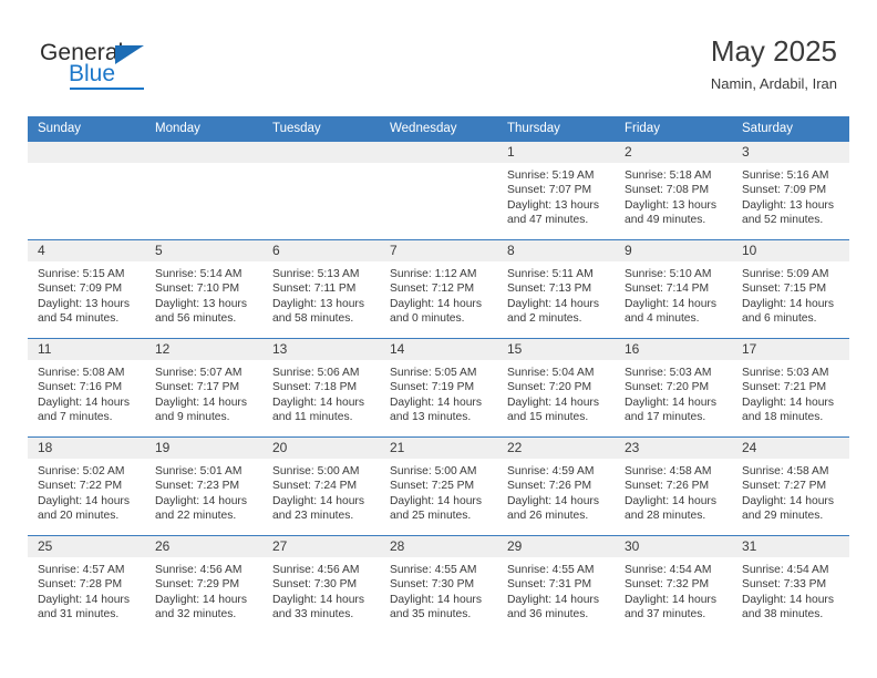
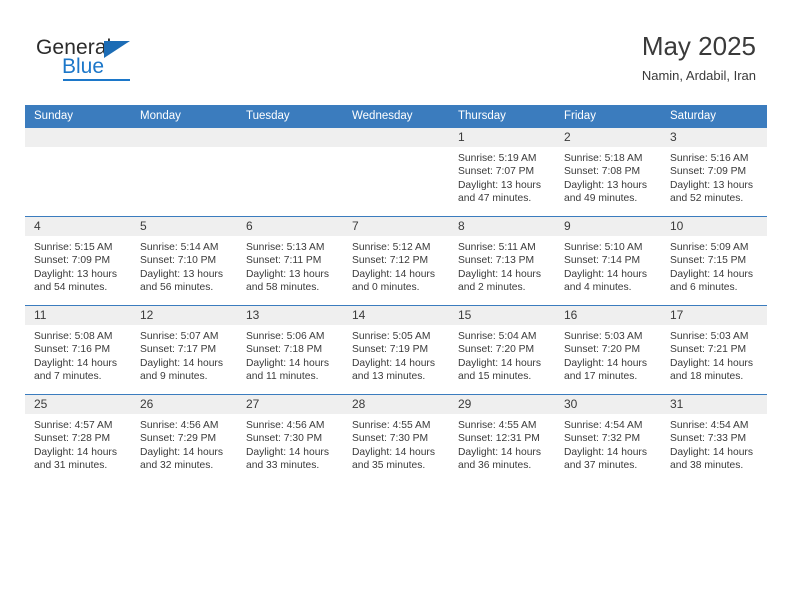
  General
  Blue
  May 2025
  Namin, Ardabil, Iran
  Sunday	Monday	Tuesday	Wednesday	Thursday	Friday	Saturday
  				1Sunrise: 5:19 AMSunset: 7:07 PMDaylight: 13 hoursand 47 minutes.	2Sunrise: 5:18 AMSunset: 7:08 PMDaylight: 13 hoursand 49 minutes.	3Sunrise: 5:16 AMSunset: 7:09 PMDaylight: 13 hoursand 52 minutes.
- 4Sunrise: 5:15 AMSunset: 7:09 PMDaylight: 13 hoursand 54 minutes.	5Sunrise: 5:14 AMSunset: 7:10 PMDaylight: 13 hoursand 56 minutes.	6Sunrise: 5:13 AMSunset: 7:11 PMDaylight: 13 hoursand 58 minutes.	7Sunrise: 1:12 AMSunset: 7:12 PMDaylight: 14 hoursand 0 minutes.	8Sunrise: 5:11 AMSunset: 7:13 PMDaylight: 14 hoursand 2 minutes.	9Sunrise: 5:10 AMSunset: 7:14 PMDaylight: 14 hoursand 4 minutes.	10Sunrise: 5:09 AMSunset: 7:15 PMDaylight: 14 hoursand 6 minutes.
+ 4Sunrise: 5:15 AMSunset: 7:09 PMDaylight: 13 hoursand 54 minutes.	5Sunrise: 5:14 AMSunset: 7:10 PMDaylight: 13 hoursand 56 minutes.	6Sunrise: 5:13 AMSunset: 7:11 PMDaylight: 13 hoursand 58 minutes.	7Sunrise: 5:12 AMSunset: 7:12 PMDaylight: 14 hoursand 0 minutes.	8Sunrise: 5:11 AMSunset: 7:13 PMDaylight: 14 hoursand 2 minutes.	9Sunrise: 5:10 AMSunset: 7:14 PMDaylight: 14 hoursand 4 minutes.	10Sunrise: 5:09 AMSunset: 7:15 PMDaylight: 14 hoursand 6 minutes.
  11Sunrise: 5:08 AMSunset: 7:16 PMDaylight: 14 hoursand 7 minutes.	12Sunrise: 5:07 AMSunset: 7:17 PMDaylight: 14 hoursand 9 minutes.	13Sunrise: 5:06 AMSunset: 7:18 PMDaylight: 14 hoursand 11 minutes.	14Sunrise: 5:05 AMSunset: 7:19 PMDaylight: 14 hoursand 13 minutes.	15Sunrise: 5:04 AMSunset: 7:20 PMDaylight: 14 hoursand 15 minutes.	16Sunrise: 5:03 AMSunset: 7:20 PMDaylight: 14 hoursand 17 minutes.	17Sunrise: 5:03 AMSunset: 7:21 PMDaylight: 14 hoursand 18 minutes.
- 18Sunrise: 5:02 AMSunset: 7:22 PMDaylight: 14 hoursand 20 minutes.	19Sunrise: 5:01 AMSunset: 7:23 PMDaylight: 14 hoursand 22 minutes.	20Sunrise: 5:00 AMSunset: 7:24 PMDaylight: 14 hoursand 23 minutes.	21Sunrise: 5:00 AMSunset: 7:25 PMDaylight: 14 hoursand 25 minutes.	22Sunrise: 4:59 AMSunset: 7:26 PMDaylight: 14 hoursand 26 minutes.	23Sunrise: 4:58 AMSunset: 7:26 PMDaylight: 14 hoursand 28 minutes.	24Sunrise: 4:58 AMSunset: 7:27 PMDaylight: 14 hoursand 29 minutes.
- 25Sunrise: 4:57 AMSunset: 7:28 PMDaylight: 14 hoursand 31 minutes.	26Sunrise: 4:56 AMSunset: 7:29 PMDaylight: 14 hoursand 32 minutes.	27Sunrise: 4:56 AMSunset: 7:30 PMDaylight: 14 hoursand 33 minutes.	28Sunrise: 4:55 AMSunset: 7:30 PMDaylight: 14 hoursand 35 minutes.	29Sunrise: 4:55 AMSunset: 7:31 PMDaylight: 14 hoursand 36 minutes.	30Sunrise: 4:54 AMSunset: 7:32 PMDaylight: 14 hoursand 37 minutes.	31Sunrise: 4:54 AMSunset: 7:33 PMDaylight: 14 hoursand 38 minutes.
+ 25Sunrise: 4:57 AMSunset: 7:28 PMDaylight: 14 hoursand 31 minutes.	26Sunrise: 4:56 AMSunset: 7:29 PMDaylight: 14 hoursand 32 minutes.	27Sunrise: 4:56 AMSunset: 7:30 PMDaylight: 14 hoursand 33 minutes.	28Sunrise: 4:55 AMSunset: 7:30 PMDaylight: 14 hoursand 35 minutes.	29Sunrise: 4:55 AMSunset: 12:31 PMDaylight: 14 hoursand 36 minutes.	30Sunrise: 4:54 AMSunset: 7:32 PMDaylight: 14 hoursand 37 minutes.	31Sunrise: 4:54 AMSunset: 7:33 PMDaylight: 14 hoursand 38 minutes.
